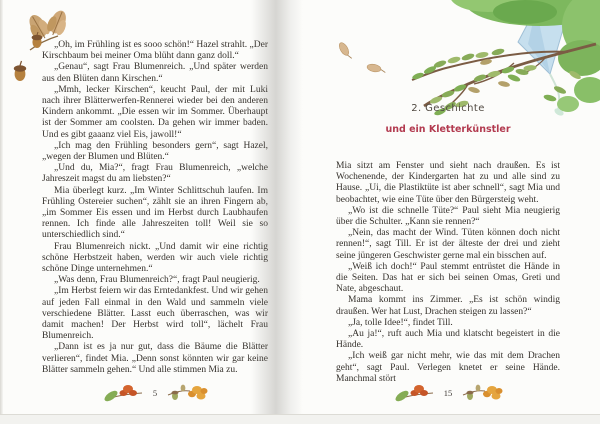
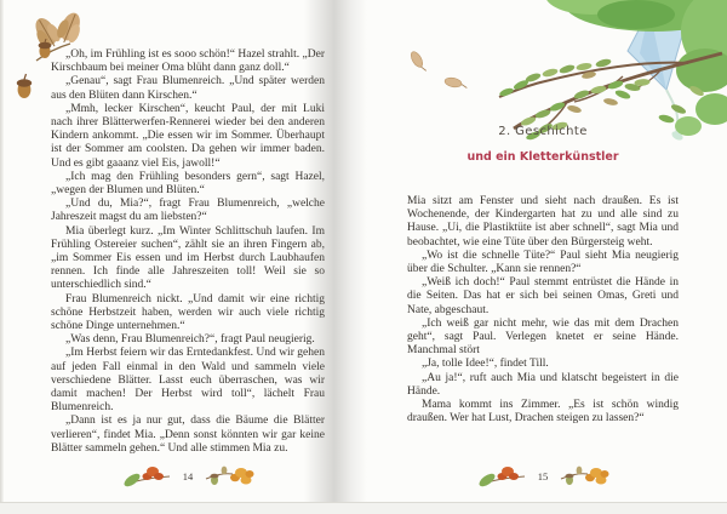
  „Oh, im Frühling ist es sooo schön!“ Hazel strahlt. Kirschbaum bei meiner Oma blüht dann ganz doll.“
  „Genau“, sagt Frau Blumenreich. „Und später we aus den Blüten dann Kirschen.“
  „Mmh, lecker Kirschen“, keucht Paul, der mit nach ihrer Blätterwerfen-Rennerei wieder bei den and Kindern ankommt. „Die essen wir im Sommer. Überh ist der Sommer am coolsten. Da gehen wir immer ba Und es gibt gaaanz viel Eis, jawoll!“
  „Ich mag den Frühling besonders gern“, sagt H „wegen der Blumen und Blüten.“
  „Und du, Mia?“, fragt Frau Blumenreich, „w Jahreszeit magst du am liebsten?“
  Mia überlegt kurz. „Im Winter Schlittschuh laufen Frühling Ostereier suchen“, zählt sie an ihren Finger „im Sommer Eis essen und im Herbst durch Laubha rennen. Ich finde alle Jahreszeiten toll! Weil si unterschiedlich sind.“
  Frau Blumenreich nickt. „Und damit wir eine ri schöne Herbstzeit haben, werden wir auch viele ri schöne Dinge unternehmen.“
  „Was denn, Frau Blumenreich?“, fragt Paul neugier
  „Im Herbst feiern wir das Erntedankfest. Und wir g auf jeden Fall einmal in den Wald und sammeln verschiedene Blätter. Lasst euch überraschen, was damit machen! Der Herbst wird toll“, lächelt Blumenreich.
  „Dann ist es ja nur gut, dass die Bäume die Bl verlieren“, findet Mia. „Denn sonst könnten wir gar k Blätter sammeln gehen.“ Und alle stimmen Mia zu.
  2. Geschichte
  und ein Kletterkünstler
  Mia sitzt am Fenster und sieht nach draußen. Es ist Wochenende, der Kindergarten hat zu und alle sind zu Hause. „Ui, die Plastiktüte ist aber schnell“, sagt Mia und beobachtet, wie eine Tüte über den Bürgersteig weht.
  „Wo ist die schnelle Tüte?“ Paul sieht Mia neugierig über die Schulter. „Kann sie rennen?“
- „Nein, das macht der Wind. Tüten können doch nicht rennen!“, sagt Till. Er ist der älteste der drei und zieht seine jüngeren Geschwister gerne mal ein bisschen auf.
  „Weiß ich doch!“ Paul stemmt entrüstet die Hände in die Seiten. Das hat er sich bei seinen Omas, Greti und Nate, abgeschaut.
- Mama kommt ins Zimmer. „Es ist schön windig draußen. Wer hat Lust, Drachen steigen zu lassen?“
+ „Ich weiß gar nicht mehr, wie das mit dem Drachen geht“, sagt Paul. Verlegen knetet er seine Hände. Manchmal stört
  „Ja, tolle Idee!“, findet Till.
  „Au ja!“, ruft auch Mia und klatscht begeistert in die Hände.
- „Ich weiß gar nicht mehr, wie das mit dem Drachen geht“, sagt Paul. Verlegen knetet er seine Hände. Manchmal stört
+ Mama kommt ins Zimmer. „Es ist schön windig draußen. Wer hat Lust, Drachen steigen zu lassen?“
- 5
+ 14
  15
